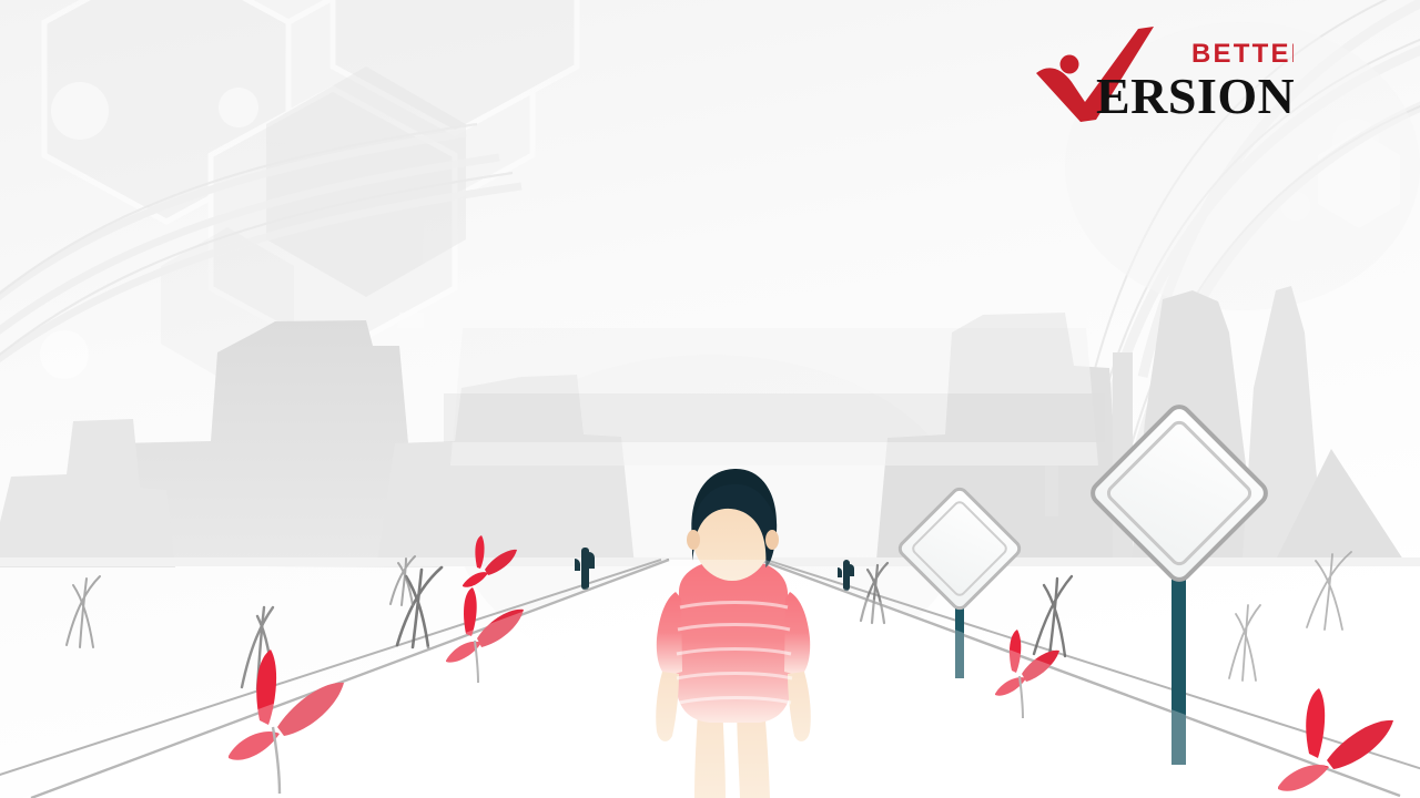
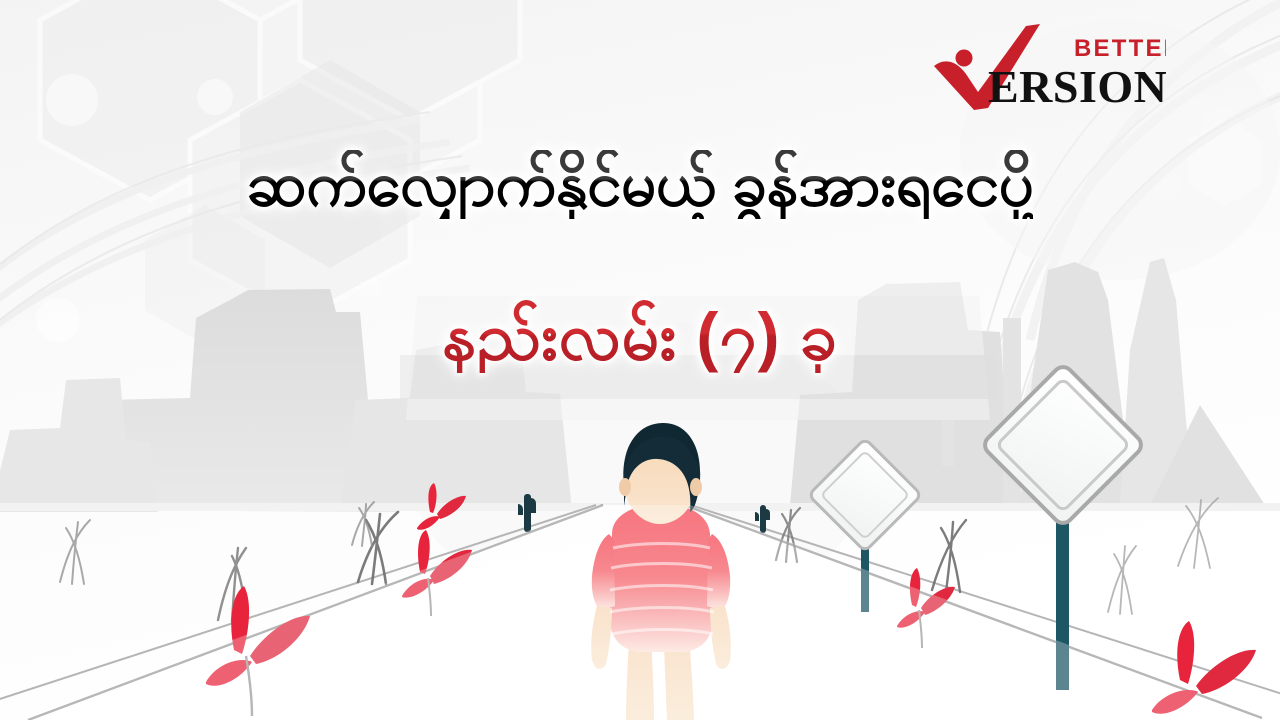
  BETTE
  ERSION
+ ဆက်လျှောက်နိုင်မယ့် ခွန်အားရငေပို့
+ နည်းလမ်း (၇) ခု
